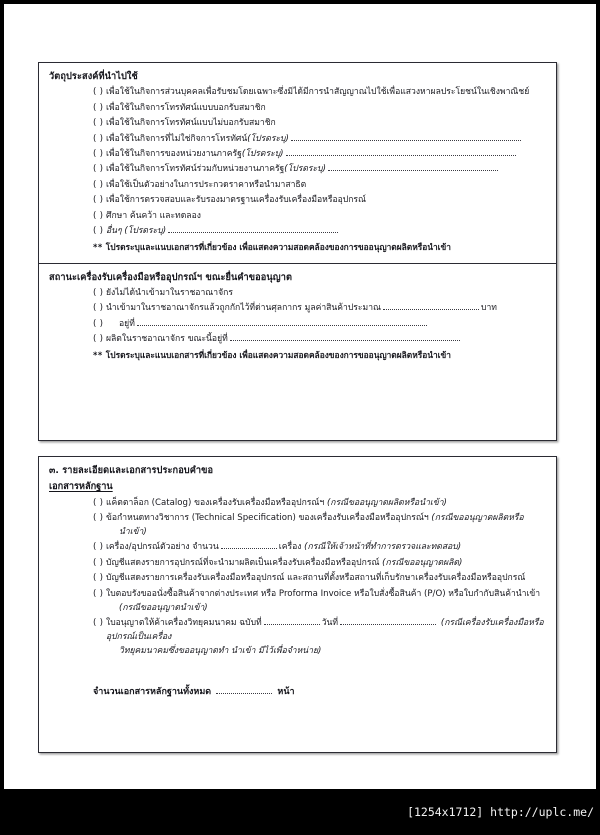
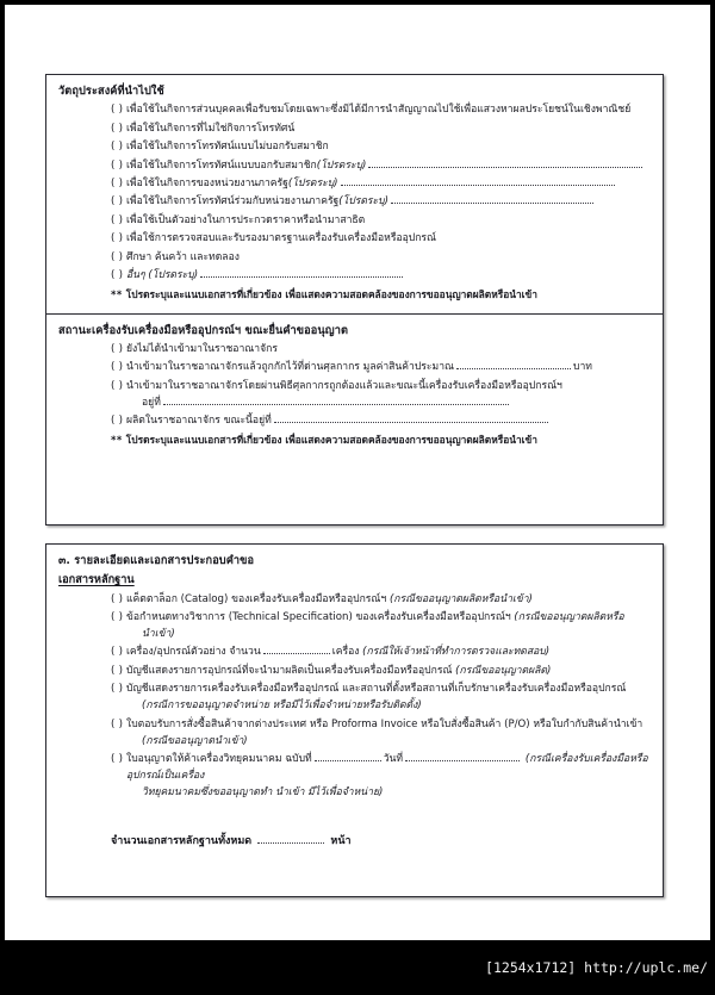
  วัตถุประสงค์ที่นำไปใช้
  ( )
  เพื่อใช้ในกิจการส่วนบุคคลเพื่อรับชมโดยเฉพาะซึ่งมิได้มีการนำสัญญาณไปใช้เพื่อแสวงหาผลประโยชน์ในเชิงพาณิชย์
  ( )
- เพื่อใช้ในกิจการโทรทัศน์แบบบอกรับสมาชิก
+ เพื่อใช้ในกิจการที่ไม่ใช่กิจการโทรทัศน์
  ( )
  เพื่อใช้ในกิจการโทรทัศน์แบบไม่บอกรับสมาชิก
  ( )
- เพื่อใช้ในกิจการที่ไม่ใช่กิจการโทรทัศน์(โปรดระบุ)
+ เพื่อใช้ในกิจการโทรทัศน์แบบบอกรับสมาชิก(โปรดระบุ)
  ( )
  เพื่อใช้ในกิจการของหน่วยงานภาครัฐ(โปรดระบุ)
  ( )
  เพื่อใช้ในกิจการโทรทัศน์ร่วมกับหน่วยงานภาครัฐ(โปรดระบุ)
  ( )
  เพื่อใช้เป็นตัวอย่างในการประกวดราคาหรือนำมาสาธิต
  ( )
  เพื่อใช้การตรวจสอบและรับรองมาตรฐานเครื่องรับเครื่องมือหรืออุปกรณ์
  ( )
  ศึกษา ค้นคว้า และทดลอง
  ( )
  อื่นๆ (โปรดระบุ)
  **
  โปรดระบุและแนบเอกสารที่เกี่ยวข้อง เพื่อแสดงความสอดคล้องของการขออนุญาตผลิตหรือนำเข้า
  สถานะเครื่องรับเครื่องมือหรืออุปกรณ์ฯ ขณะยื่นคำขออนุญาต
  ( )
  ยังไม่ได้นำเข้ามาในราชอาณาจักร
  ( )
  นำเข้ามาในราชอาณาจักรแล้วถูกกักไว้ที่ด่านศุลกากร มูลค่าสินค้าประมาณ บาท
  ( )
+ นำเข้ามาในราชอาณาจักรโดยผ่านพิธีศุลกากรถูกต้องแล้วและขณะนี้เครื่องรับเครื่องมือหรืออุปกรณ์ฯ
  อยู่ที่
  ( )
  ผลิตในราชอาณาจักร ขณะนี้อยู่ที่
  **
  โปรดระบุและแนบเอกสารที่เกี่ยวข้อง เพื่อแสดงความสอดคล้องของการขออนุญาตผลิตหรือนำเข้า
  ๓. รายละเอียดและเอกสารประกอบคำขอ
  เอกสารหลักฐาน
  ( )
  แค็ตตาล็อก (Catalog) ของเครื่องรับเครื่องมือหรืออุปกรณ์ฯ (กรณีขออนุญาตผลิตหรือนำเข้า)
  ( )
  ข้อกำหนดทางวิชาการ (Technical Specification) ของเครื่องรับเครื่องมือหรืออุปกรณ์ฯ (กรณีขออนุญาตผลิตหรือ
  นำเข้า)
  ( )
  เครื่อง/อุปกรณ์ตัวอย่าง จำนวน เครื่อง (กรณีให้เจ้าหน้าที่ทำการตรวจและทดสอบ)
  ( )
  บัญชีแสดงรายการอุปกรณ์ที่จะนำมาผลิตเป็นเครื่องรับเครื่องมือหรืออุปกรณ์ (กรณีขออนุญาตผลิต)
  ( )
  บัญชีแสดงรายการเครื่องรับเครื่องมือหรืออุปกรณ์ และสถานที่ตั้งหรือสถานที่เก็บรักษาเครื่องรับเครื่องมือหรืออุปกรณ์
+ (กรณีการขออนุญาตจำหน่าย หรือมีไว้เพื่อจำหน่ายหรือรับติดตั้ง)
  ( )
- ใบตอบรังขออนั่งซื้อสินค้าจากต่างประเทศ หรือ Proforma Invoice หรือใบสั่งซื้อสินค้า (P/O) หรือใบกำกับสินค้านำเข้า
+ ใบตอบรับการสั่งซื้อสินค้าจากต่างประเทศ หรือ Proforma Invoice หรือใบสั่งซื้อสินค้า (P/O) หรือใบกำกับสินค้านำเข้า
  (กรณีขออนุญาตนำเข้า)
  ( )
  ใบอนุญาตให้ค้าเครื่องวิทยุคมนาคม ฉบับที่ วันที่ (กรณีเครื่องรับเครื่องมือหรืออุปกรณ์เป็นเครื่อง
  วิทยุคมนาคมซึ่งขออนุญาตทำ นำเข้า มีไว้เพื่อจำหน่าย)
  จำนวนเอกสารหลักฐานทั้งหมด หน้า
  [1254x1712] http://uplc.me/
